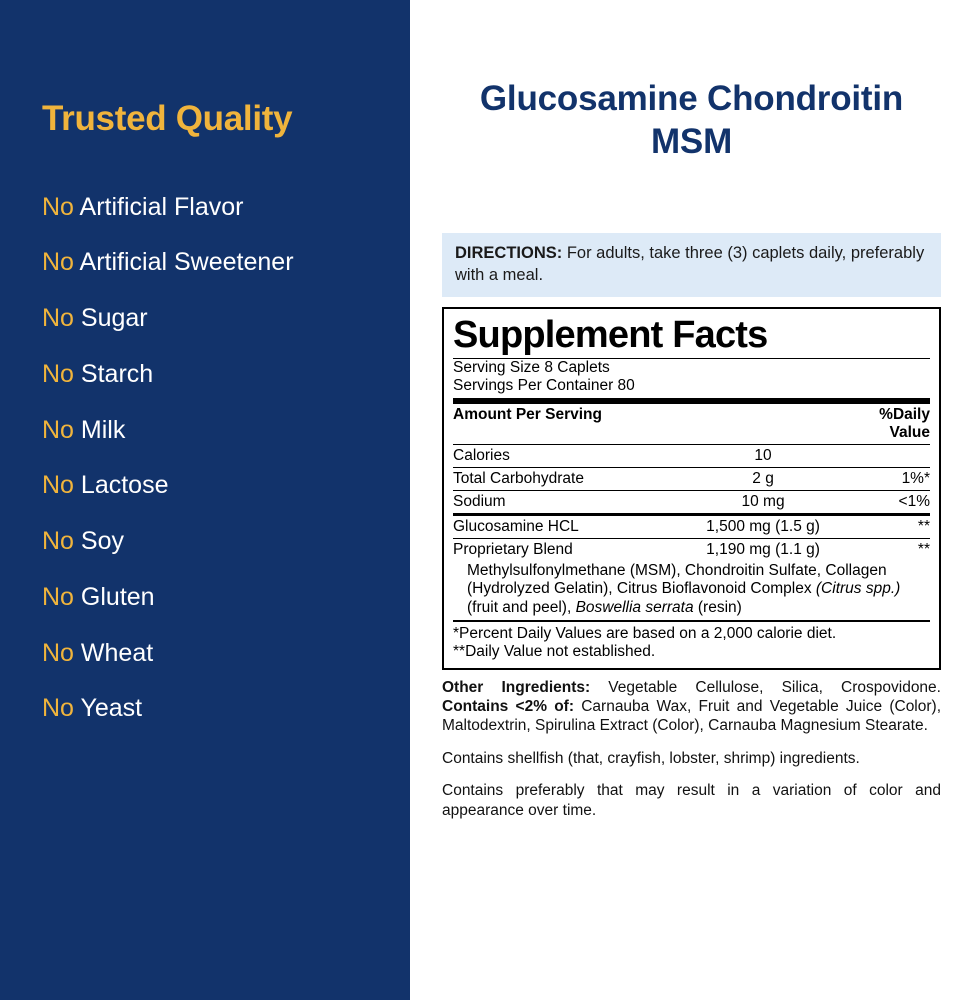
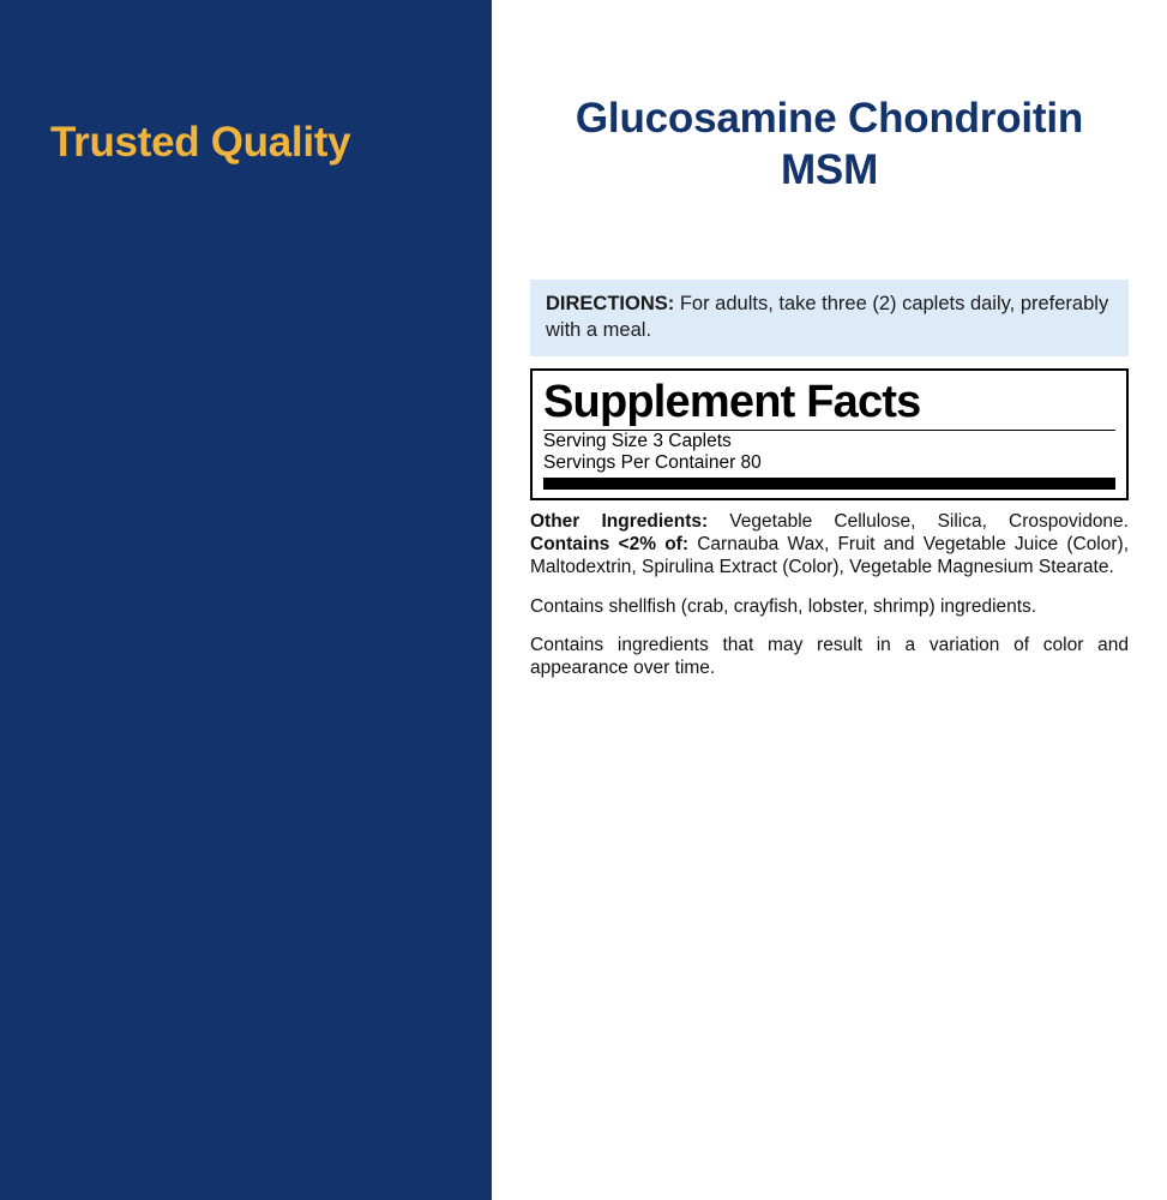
  Trusted Quality
- No Artificial Flavor
- No Artificial Sweetener
- No Sugar
- No Starch
- No Milk
- No Lactose
- No Soy
- No Gluten
- No Wheat
- No Yeast
  Glucosamine Chondroitin MSM
- DIRECTIONS: For adults, take three (3) caplets daily, preferably with a meal.
+ DIRECTIONS: For adults, take three (2) caplets daily, preferably with a meal.
  Supplement Facts
- Serving Size 8 Caplets
+ Serving Size 3 Caplets
  Servings Per Container 80
- Amount Per Serving	%Daily Value
- Calories	10
- Total Carbohydrate	2 g	1%*
- Sodium	10 mg	<1%
- Glucosamine HCL	1,500 mg (1.5 g)	**
- Proprietary Blend	1,190 mg (1.1 g)	**
- Methylsulfonylmethane (MSM), Chondroitin Sulfate, Collagen (Hydrolyzed Gelatin), Citrus Bioflavonoid Complex (Citrus spp.) (fruit and peel), Boswellia serrata (resin)
- *Percent Daily Values are based on a 2,000 calorie diet.
- **Daily Value not established.
- Other Ingredients: Vegetable Cellulose, Silica, Crospovidone. Contains <2% of: Carnauba Wax, Fruit and Vegetable Juice (Color), Maltodextrin, Spirulina Extract (Color), Carnauba Magnesium Stearate.
+ Other Ingredients: Vegetable Cellulose, Silica, Crospovidone. Contains <2% of: Carnauba Wax, Fruit and Vegetable Juice (Color), Maltodextrin, Spirulina Extract (Color), Vegetable Magnesium Stearate.
- Contains shellfish (that, crayfish, lobster, shrimp) ingredients.
+ Contains shellfish (crab, crayfish, lobster, shrimp) ingredients.
- Contains preferably that may result in a variation of color and appearance over time.
+ Contains ingredients that may result in a variation of color and appearance over time.
